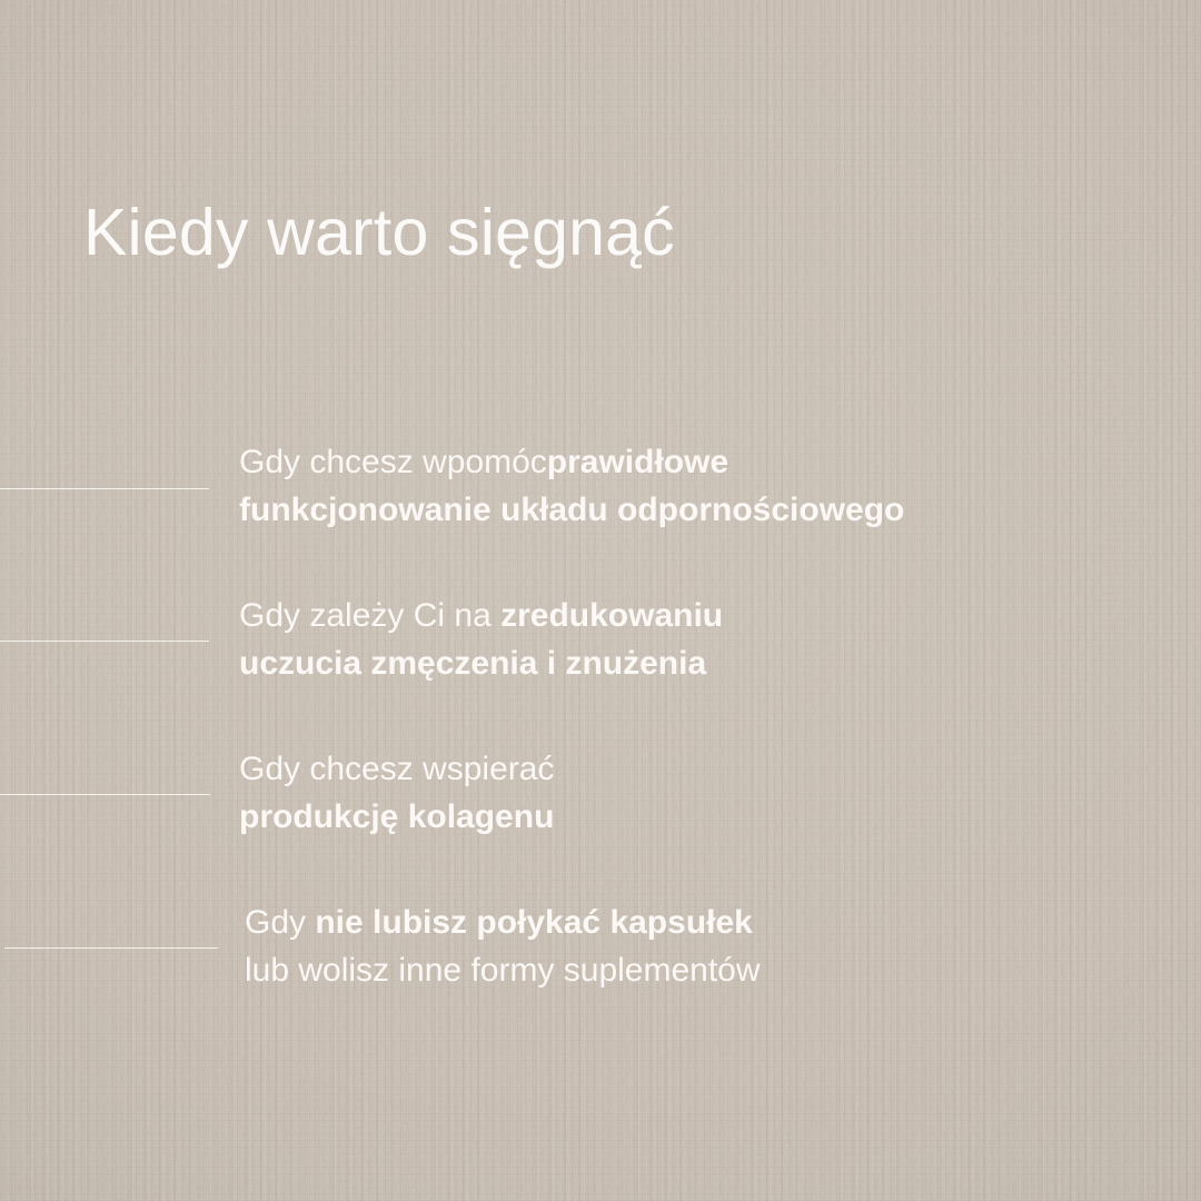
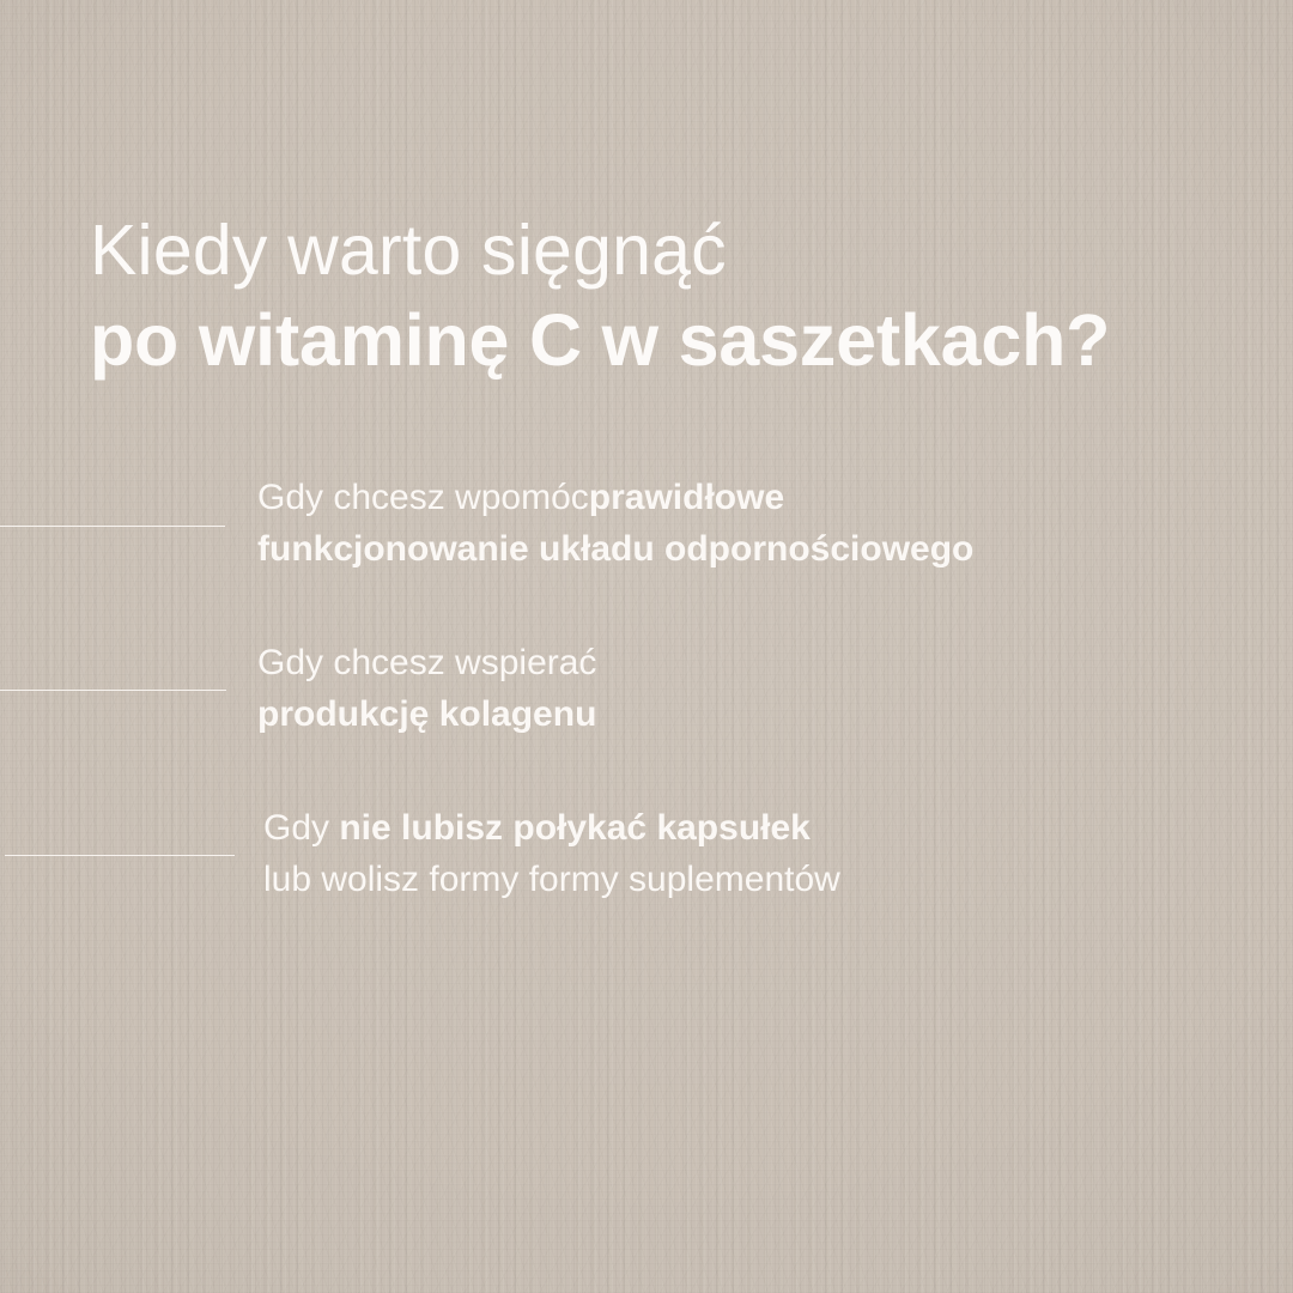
  Kiedy warto sięgnąć
+ po witaminę C w saszetkach?
  Gdy chcesz wpomócprawidłowe
  funkcjonowanie układu odpornościowego
- Gdy zależy Ci na zredukowaniu
- uczucia zmęczenia i znużenia
  Gdy chcesz wspierać
  produkcję kolagenu
  Gdy nie lubisz połykać kapsułek
- lub wolisz inne formy suplementów
+ lub wolisz formy formy suplementów
